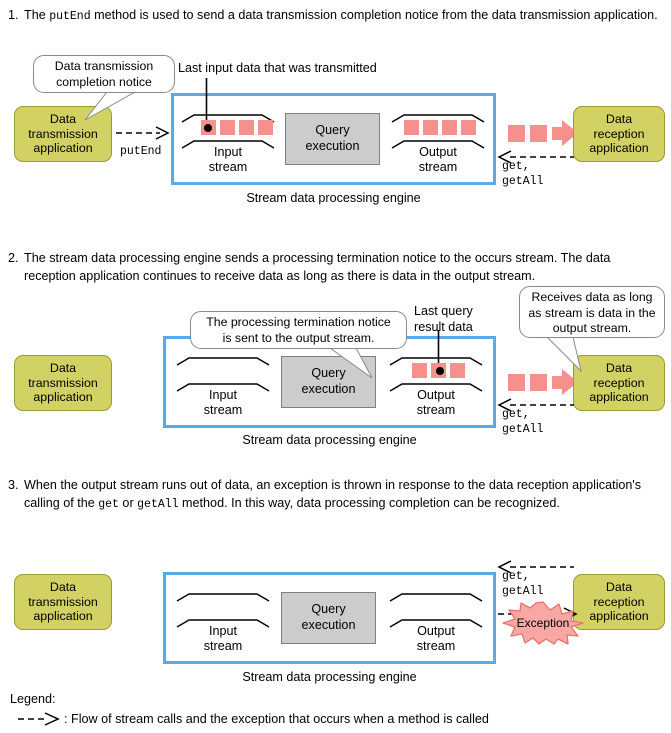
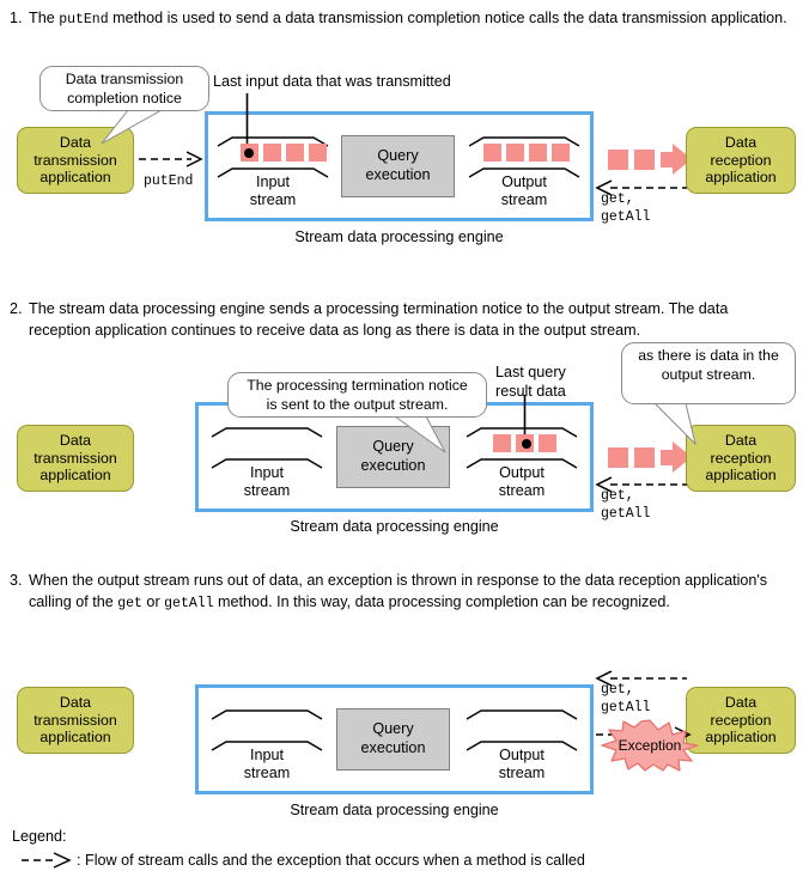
  1.
- The putEnd method is used to send a data transmission completion notice from the data transmission application.
+ The putEnd method is used to send a data transmission completion notice calls the data transmission application.
  Data transmission
  completion notice
  Last input data that was transmitted
  Stream data processing engine
  Input
  stream
  Query
  execution
  Output
  stream
  Data
  transmission
  application
  putEnd
  Data
  reception
  application
  get,
  getAll
  2.
- The stream data processing engine sends a processing termination notice to the occurs stream. The data reception application continues to receive data as long as there is data in the output stream.
+ The stream data processing engine sends a processing termination notice to the output stream. The data reception application continues to receive data as long as there is data in the output stream.
  The processing termination notice
  is sent to the output stream.
  Last query
  result data
- Receives data as long
- as stream is data in the
+ as there is data in the
  output stream.
  Stream data processing engine
  Input
  stream
  Query
  execution
  Output
  stream
  Data
  transmission
  application
  Data
  reception
  application
  get,
  getAll
  3.
  When the output stream runs out of data, an exception is thrown in response to the data reception application's calling of the get or getAll method. In this way, data processing completion can be recognized.
  Stream data processing engine
  Input
  stream
  Query
  execution
  Output
  stream
  Data
  transmission
  application
  Data
  reception
  application
  get,
  getAll
  Exception
  Legend:
  : Flow of stream calls and the exception that occurs when a method is called
